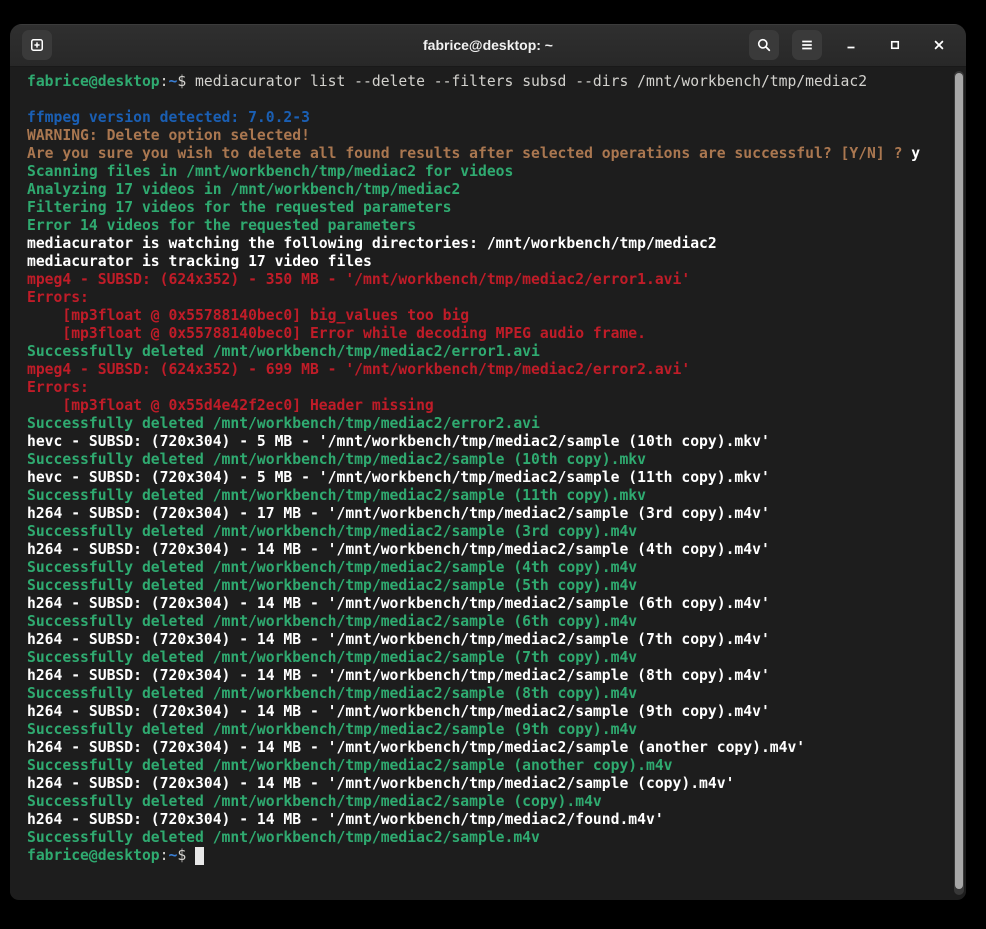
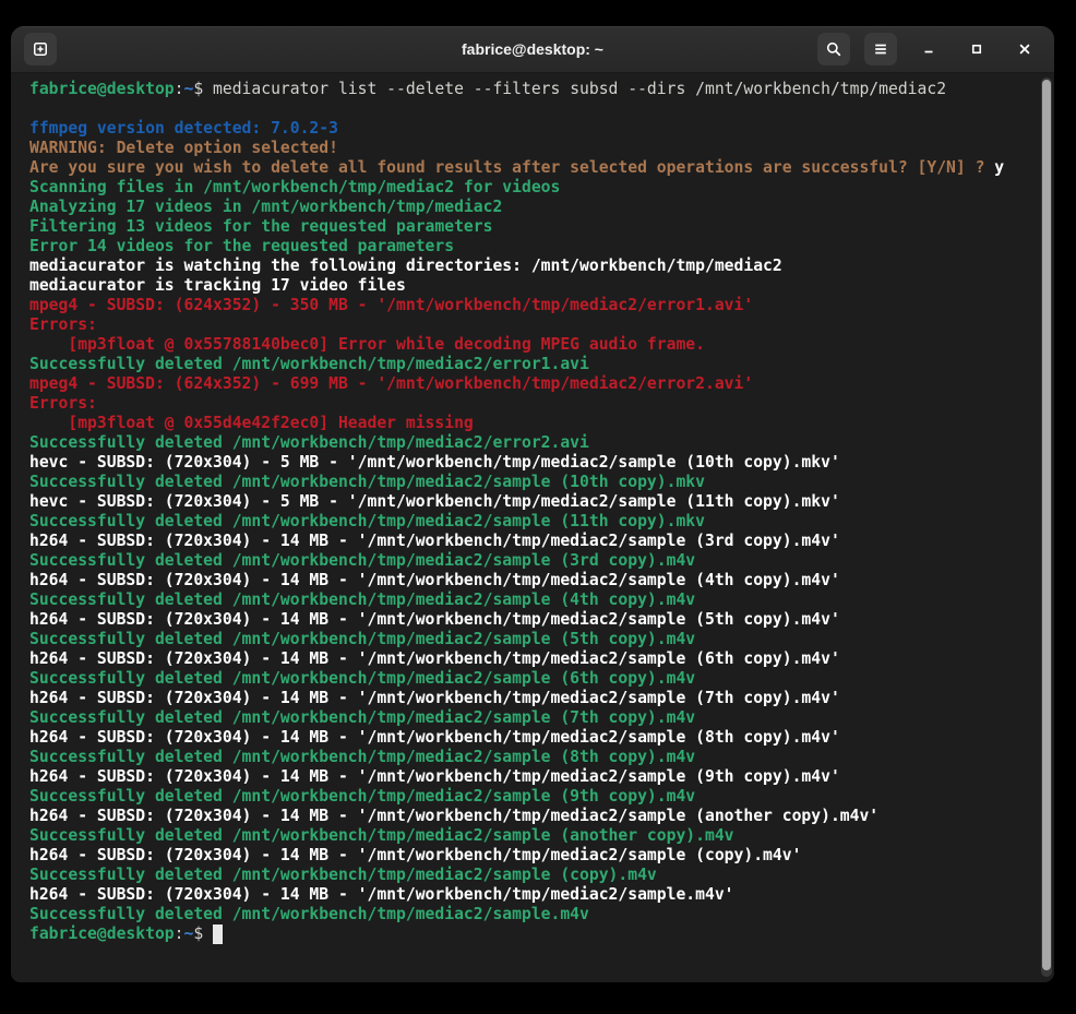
  fabrice@desktop: ~
  fabrice@desktop:~$ mediacurator list --delete --filters subsd --dirs /mnt/workbench/tmp/mediac2
  ffmpeg version detected: 7.0.2-3
  WARNING: Delete option selected!
  Are you sure you wish to delete all found results after selected operations are successful? [Y/N] ? y
  Scanning files in /mnt/workbench/tmp/mediac2 for videos
  Analyzing 17 videos in /mnt/workbench/tmp/mediac2
- Filtering 17 videos for the requested parameters
+ Filtering 13 videos for the requested parameters
  Error 14 videos for the requested parameters
  mediacurator is watching the following directories: /mnt/workbench/tmp/mediac2
  mediacurator is tracking 17 video files
  mpeg4 - SUBSD: (624x352) - 350 MB - '/mnt/workbench/tmp/mediac2/error1.avi'
  Errors:
- [mp3float @ 0x55788140bec0] big_values too big
  [mp3float @ 0x55788140bec0] Error while decoding MPEG audio frame.
  Successfully deleted /mnt/workbench/tmp/mediac2/error1.avi
  mpeg4 - SUBSD: (624x352) - 699 MB - '/mnt/workbench/tmp/mediac2/error2.avi'
  Errors:
  [mp3float @ 0x55d4e42f2ec0] Header missing
  Successfully deleted /mnt/workbench/tmp/mediac2/error2.avi
  hevc - SUBSD: (720x304) - 5 MB - '/mnt/workbench/tmp/mediac2/sample (10th copy).mkv'
  Successfully deleted /mnt/workbench/tmp/mediac2/sample (10th copy).mkv
  hevc - SUBSD: (720x304) - 5 MB - '/mnt/workbench/tmp/mediac2/sample (11th copy).mkv'
  Successfully deleted /mnt/workbench/tmp/mediac2/sample (11th copy).mkv
- h264 - SUBSD: (720x304) - 17 MB - '/mnt/workbench/tmp/mediac2/sample (3rd copy).m4v'
+ h264 - SUBSD: (720x304) - 14 MB - '/mnt/workbench/tmp/mediac2/sample (3rd copy).m4v'
  Successfully deleted /mnt/workbench/tmp/mediac2/sample (3rd copy).m4v
  h264 - SUBSD: (720x304) - 14 MB - '/mnt/workbench/tmp/mediac2/sample (4th copy).m4v'
  Successfully deleted /mnt/workbench/tmp/mediac2/sample (4th copy).m4v
+ h264 - SUBSD: (720x304) - 14 MB - '/mnt/workbench/tmp/mediac2/sample (5th copy).m4v'
  Successfully deleted /mnt/workbench/tmp/mediac2/sample (5th copy).m4v
  h264 - SUBSD: (720x304) - 14 MB - '/mnt/workbench/tmp/mediac2/sample (6th copy).m4v'
  Successfully deleted /mnt/workbench/tmp/mediac2/sample (6th copy).m4v
  h264 - SUBSD: (720x304) - 14 MB - '/mnt/workbench/tmp/mediac2/sample (7th copy).m4v'
  Successfully deleted /mnt/workbench/tmp/mediac2/sample (7th copy).m4v
  h264 - SUBSD: (720x304) - 14 MB - '/mnt/workbench/tmp/mediac2/sample (8th copy).m4v'
  Successfully deleted /mnt/workbench/tmp/mediac2/sample (8th copy).m4v
  h264 - SUBSD: (720x304) - 14 MB - '/mnt/workbench/tmp/mediac2/sample (9th copy).m4v'
  Successfully deleted /mnt/workbench/tmp/mediac2/sample (9th copy).m4v
  h264 - SUBSD: (720x304) - 14 MB - '/mnt/workbench/tmp/mediac2/sample (another copy).m4v'
  Successfully deleted /mnt/workbench/tmp/mediac2/sample (another copy).m4v
  h264 - SUBSD: (720x304) - 14 MB - '/mnt/workbench/tmp/mediac2/sample (copy).m4v'
  Successfully deleted /mnt/workbench/tmp/mediac2/sample (copy).m4v
- h264 - SUBSD: (720x304) - 14 MB - '/mnt/workbench/tmp/mediac2/found.m4v'
+ h264 - SUBSD: (720x304) - 14 MB - '/mnt/workbench/tmp/mediac2/sample.m4v'
  Successfully deleted /mnt/workbench/tmp/mediac2/sample.m4v
  fabrice@desktop:~$
